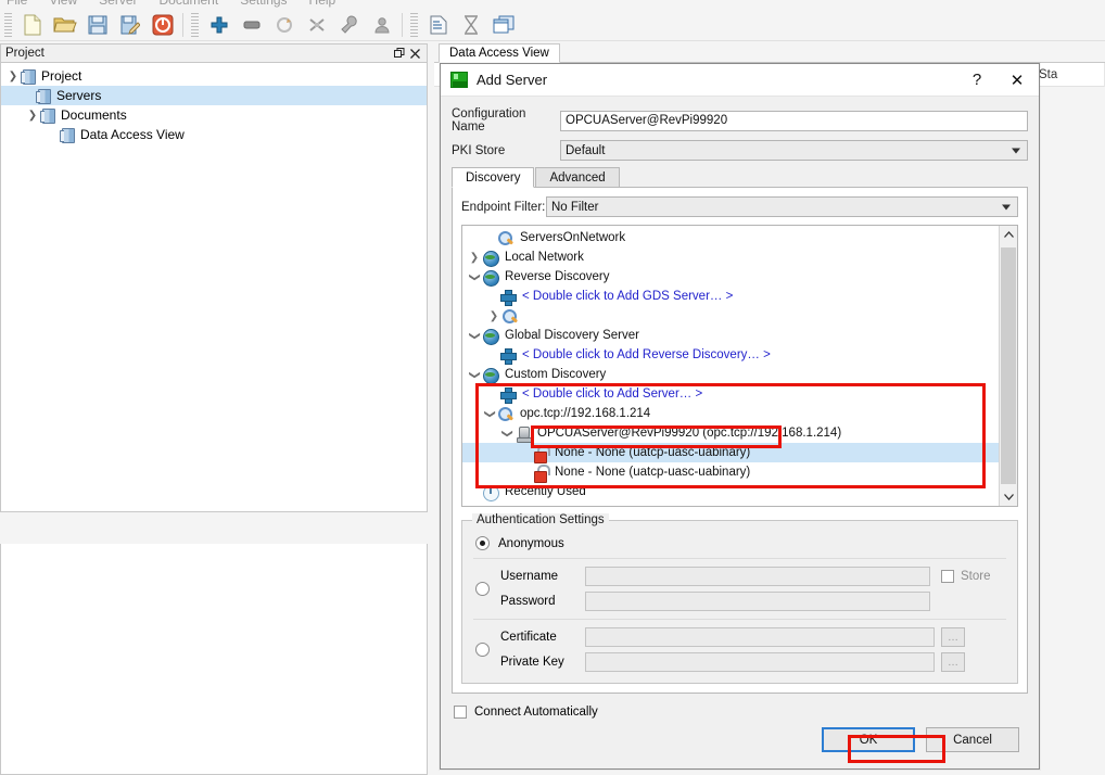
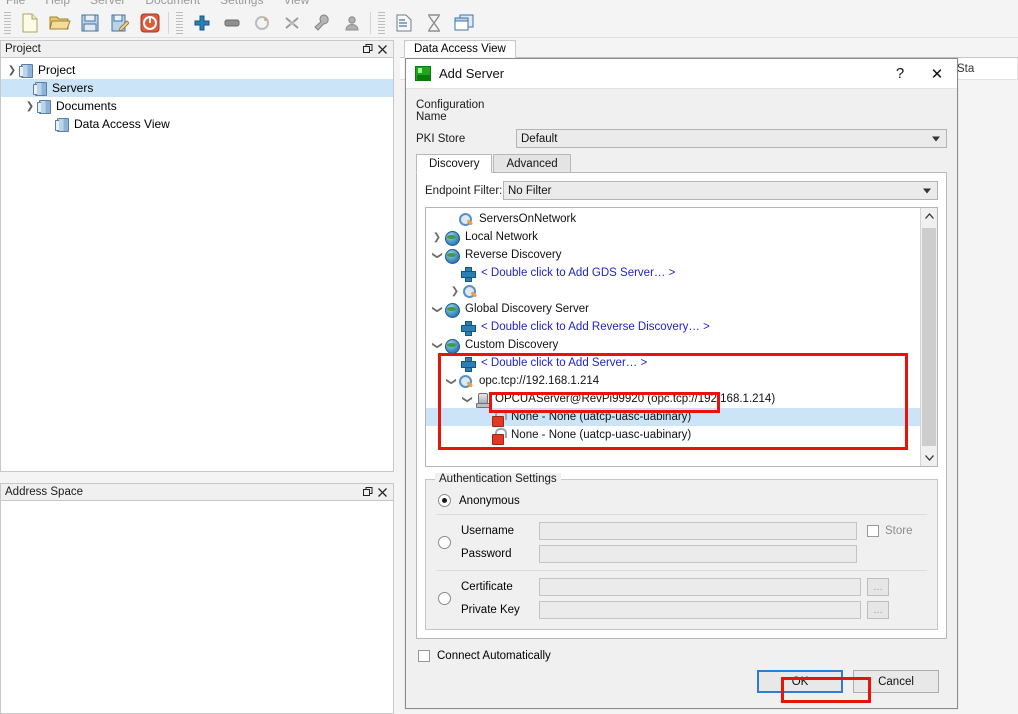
  File
- View
+ Help
  Server
  Document
  Settings
- Help
+ View
  Project
  ❯
  Project
  Servers
  ❯
  Documents
  Data Access View
+ Address Space
  Data Access View
  Sta
  Add Server
  ?
  ✕
  Configuration Name
- OPCUAServer@RevPi99920
  PKI Store
  Default
  Discovery
  Advanced
  Endpoint Filter:
  No Filter
  ServersOnNetwork
  ❯
  Local Network
  Reverse Discovery
  < Double click to Add GDS Server… >
  ❯
  Global Discovery Server
  < Double click to Add Reverse Discovery… >
  Custom Discovery
  < Double click to Add Server… >
  opc.tcp://192.168.1.214
  OPCUAServer@RevPi99920 (opc.tcp://192.168.1.214)
  None - None (uatcp-uasc-uabinary)
  None - None (uatcp-uasc-uabinary)
- Recently Used
  Authentication Settings
  Anonymous
  Username
  Store
  Password
  Certificate
  …
  Private Key
  …
  Connect Automatically
  OK
  Cancel
